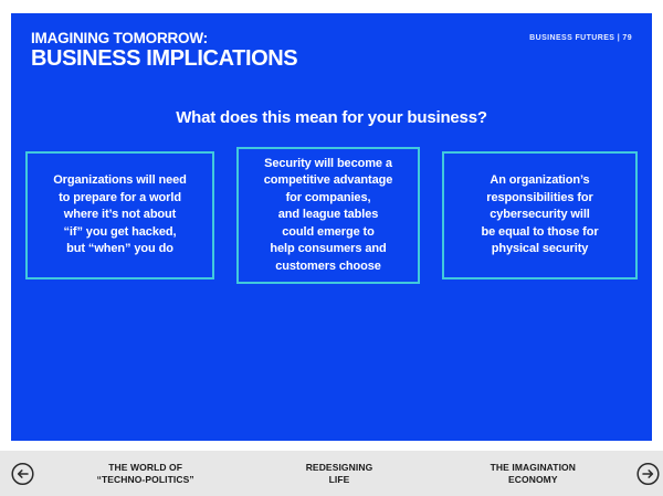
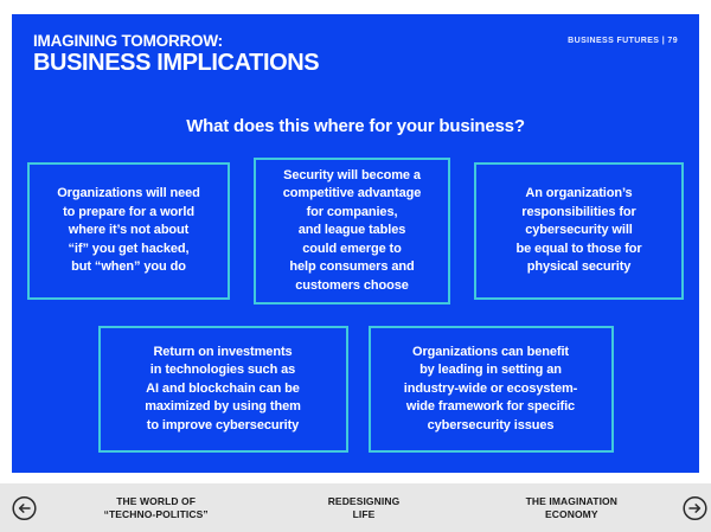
  IMAGINING TOMORROW:
  BUSINESS IMPLICATIONS
- What does this mean for your business?
+ What does this where for your business?
  Organizations will need
  to prepare for a world
  where it’s not about
  “if” you get hacked,
  but “when” you do
  Security will become a
  competitive advantage
  for companies,
  and league tables
  could emerge to
  help consumers and
  customers choose
  An organization’s
  responsibilities for
  cybersecurity will
  be equal to those for
  physical security
+ Return on investments
+ in technologies such as
+ AI and blockchain can be
+ maximized by using them
+ to improve cybersecurity
+ Organizations can benefit
+ by leading in setting an
+ industry-wide or ecosystem-
+ wide framework for specific
+ cybersecurity issues
  THE WORLD OF
  “TECHNO-POLITICS”
  REDESIGNING
  LIFE
  THE IMAGINATION
  ECONOMY
